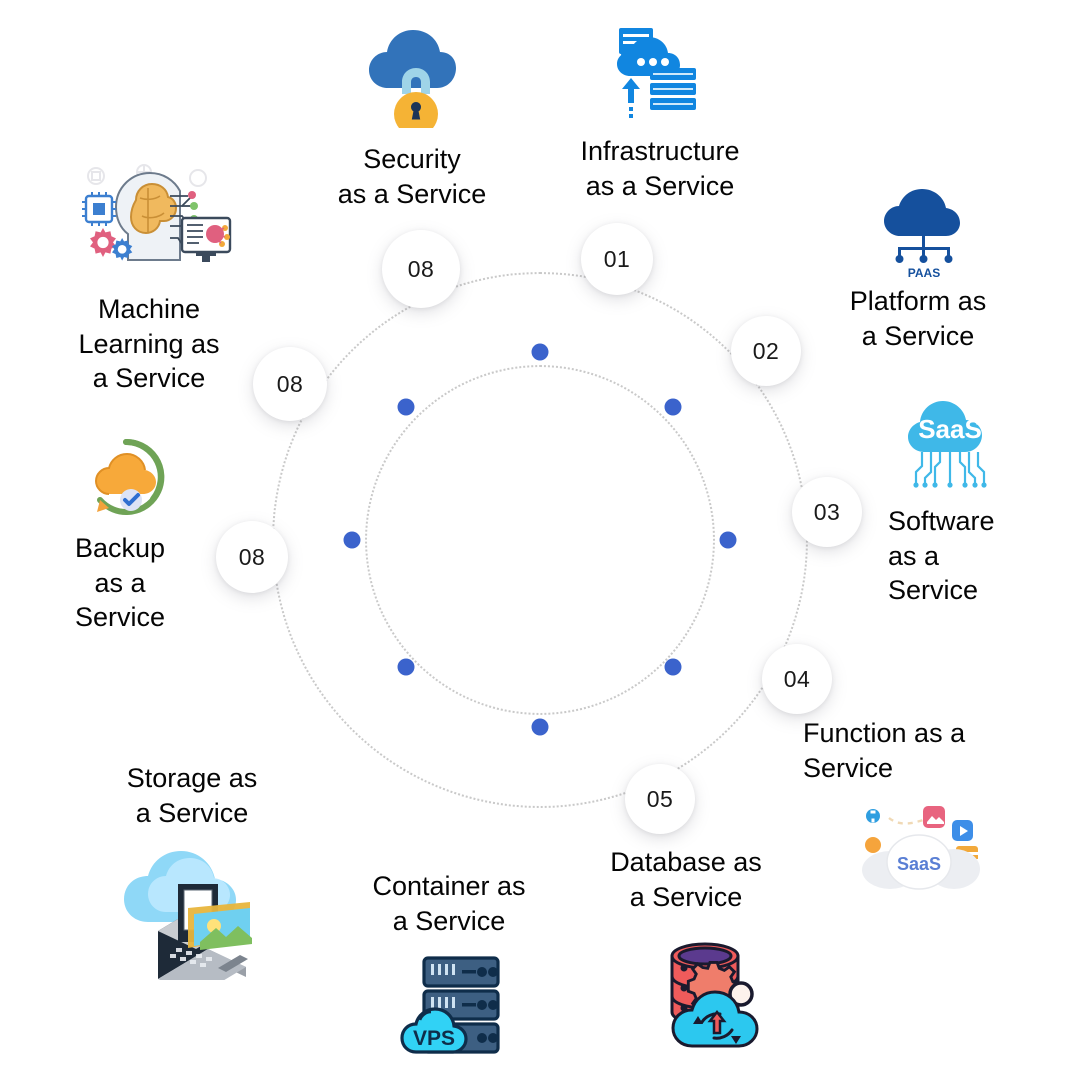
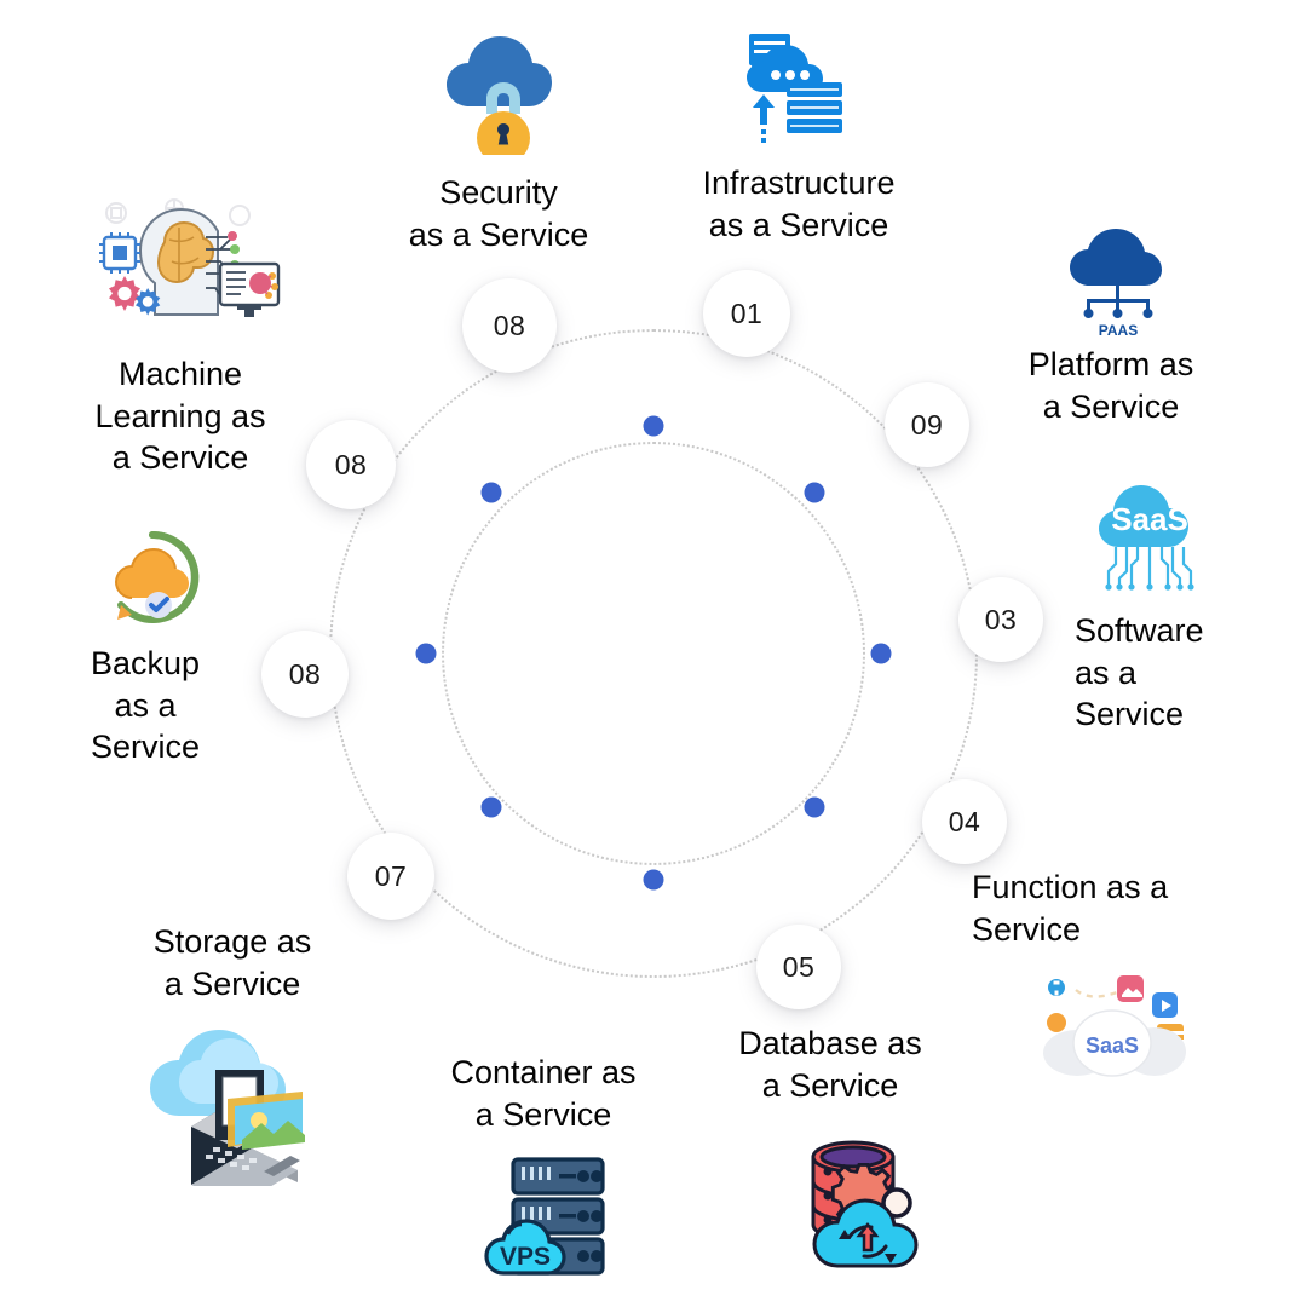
  01
- 02
+ 09
  03
  04
  05
+ 07
  08
  08
  08
  Security
  as a Service
  Infrastructure
  as a Service
  Platform as
  a Service
  Software
  as a
  Service
  Function as a
  Service
  Database as
  a Service
  Container as
  a Service
  Storage as
  a Service
  Backup
  as a
  Service
  Machine
  Learning as
  a Service
  PAAS
  SaaS
  SaaS
  VPS
